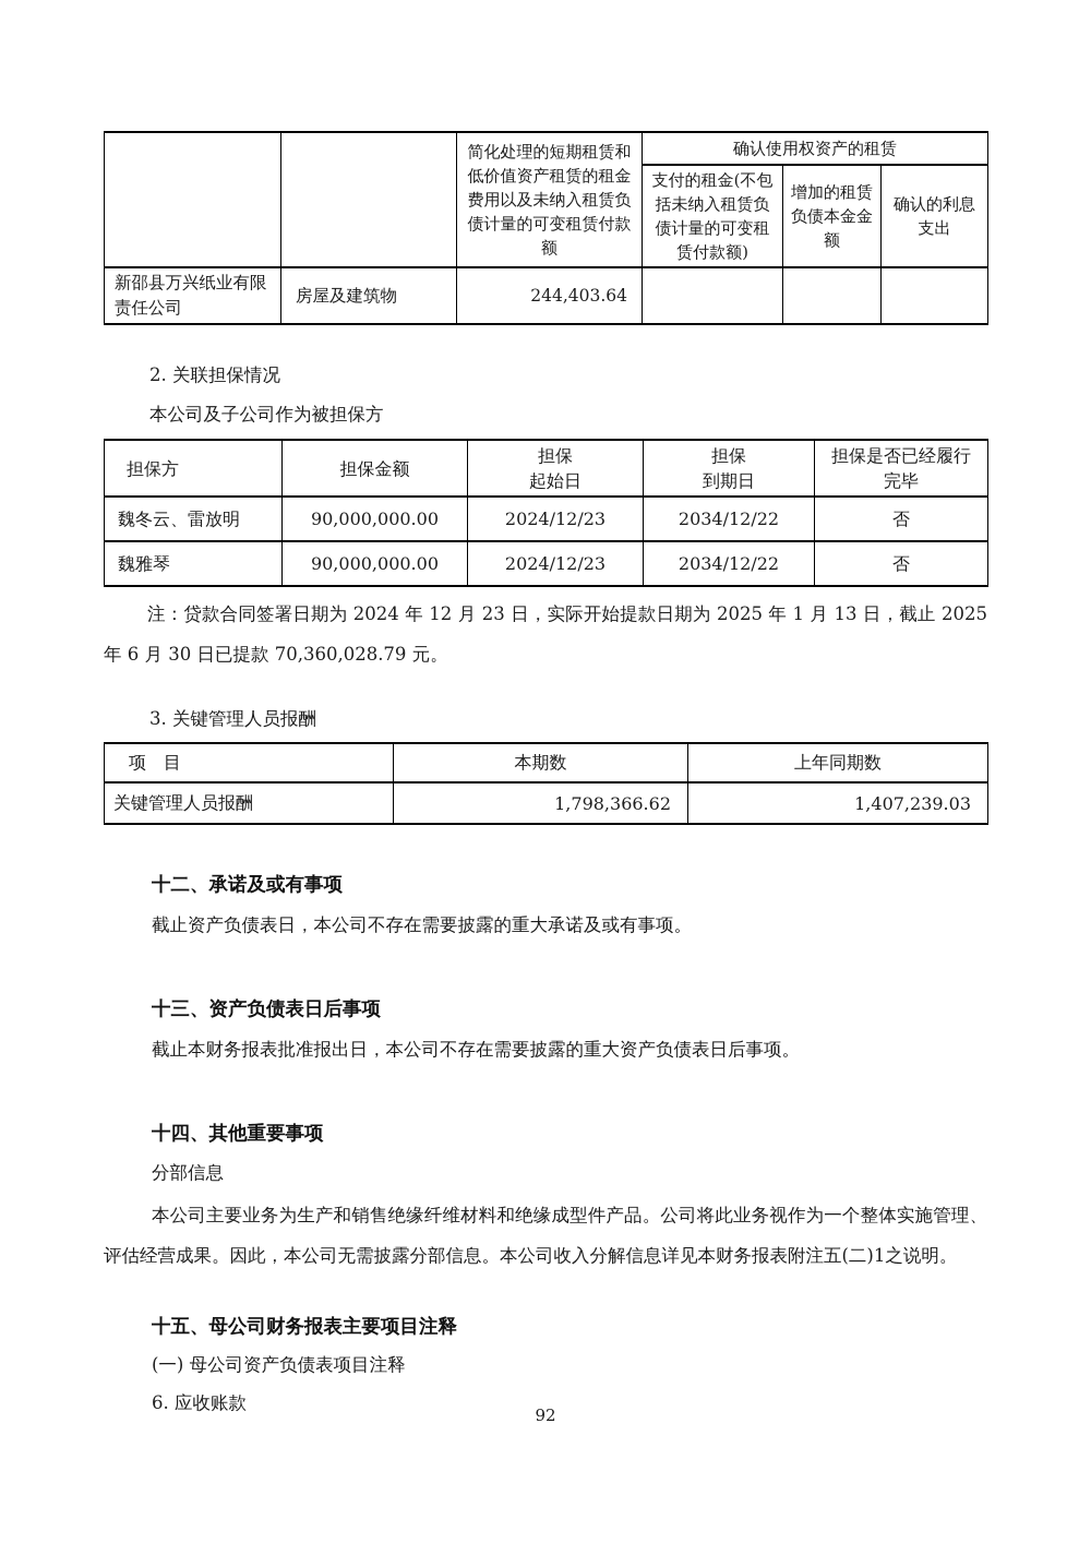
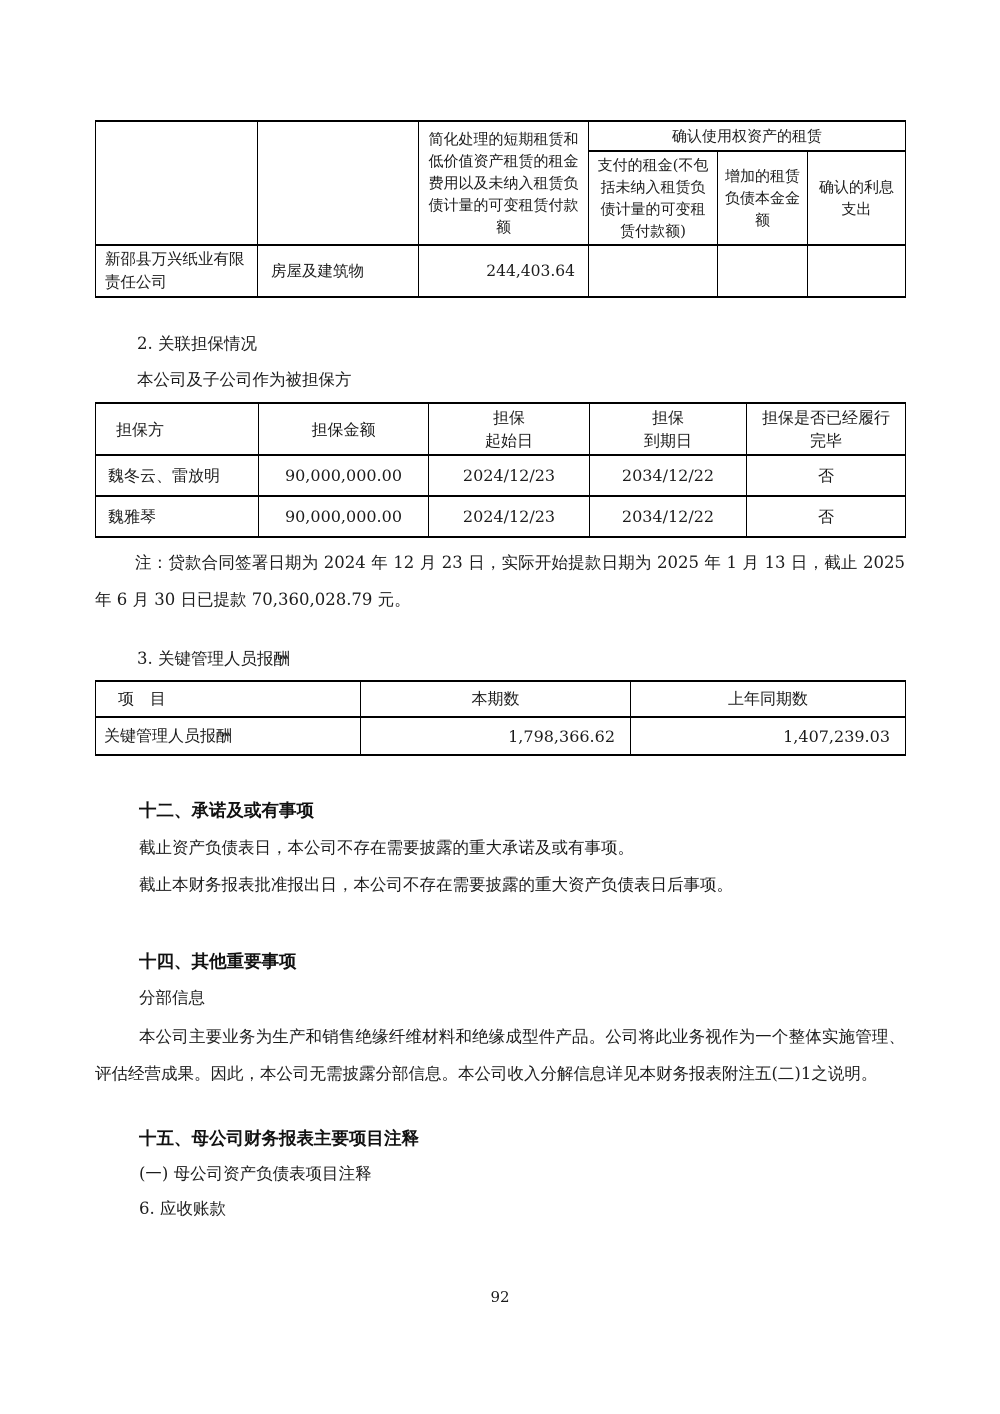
  		简化处理的短期租赁和低价值资产租赁的租金费用以及未纳入租赁负债计量的可变租赁付款额	确认使用权资产的租赁
  支付的租金(不包括未纳入租赁负债计量的可变租赁付款额)	增加的租赁负债本金金额	确认的利息支出
  新邵县万兴纸业有限责任公司	房屋及建筑物	244,403.64
  2. 关联担保情况
  本公司及子公司作为被担保方
  担保方	担保金额	担保 起始日	担保 到期日	担保是否已经履行 完毕
  魏冬云、雷放明	90,000,000.00	2024/12/23	2034/12/22	否
  魏雅琴	90,000,000.00	2024/12/23	2034/12/22	否
  注：贷款合同签署日期为 2024 年 12 月 23 日，实际开始提款日期为 2025 年 1 月 13 日，截止 2025 年 6 月 30 日已提款 70,360,028.79 元。
  3. 关键管理人员报酬
  项 目	本期数	上年同期数
  关键管理人员报酬	1,798,366.62	1,407,239.03
  十二、承诺及或有事项
  截止资产负债表日，本公司不存在需要披露的重大承诺及或有事项。
- 十三、资产负债表日后事项
  截止本财务报表批准报出日，本公司不存在需要披露的重大资产负债表日后事项。
  十四、其他重要事项
  分部信息
  本公司主要业务为生产和销售绝缘纤维材料和绝缘成型件产品。公司将此业务视作为一个整体实施管理、评估经营成果。因此，本公司无需披露分部信息。本公司收入分解信息详见本财务报表附注五(二)1之说明。
  十五、母公司财务报表主要项目注释
  (一) 母公司资产负债表项目注释
  6. 应收账款
  92
